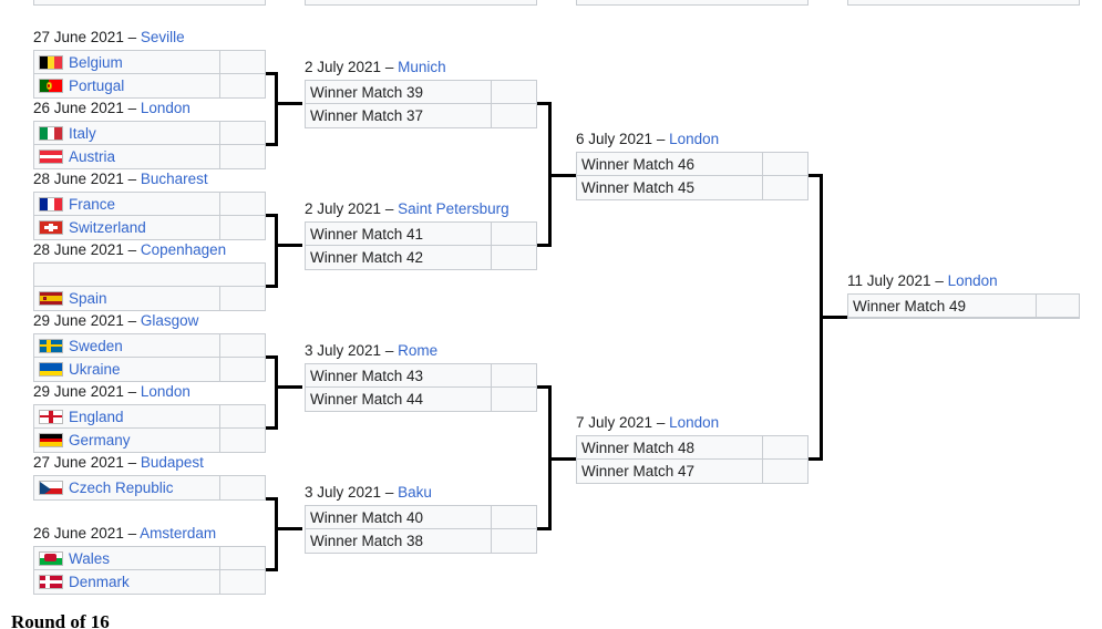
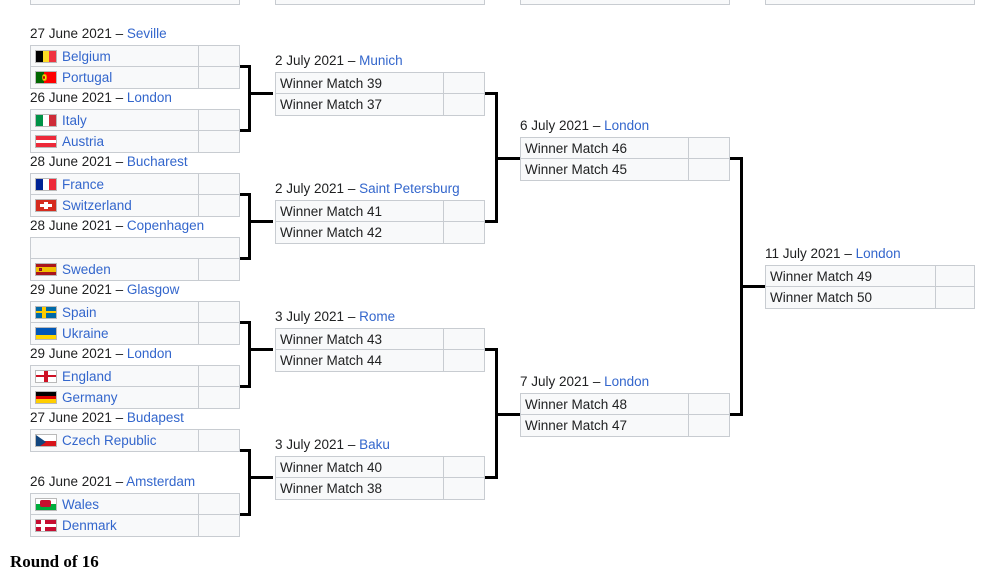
  27 June 2021 – Seville
  Belgium
  Portugal
  26 June 2021 – London
  Italy
  Austria
  28 June 2021 – Bucharest
  France
  Switzerland
  28 June 2021 – Copenhagen
- Spain
+ Sweden
  29 June 2021 – Glasgow
- Sweden
+ Spain
  Ukraine
  29 June 2021 – London
  England
  Germany
  27 June 2021 – Budapest
  Czech Republic
  26 June 2021 – Amsterdam
  Wales
  Denmark
  2 July 2021 – Munich
  Winner Match 39
  Winner Match 37
  2 July 2021 – Saint Petersburg
  Winner Match 41
  Winner Match 42
  3 July 2021 – Rome
  Winner Match 43
  Winner Match 44
  3 July 2021 – Baku
  Winner Match 40
  Winner Match 38
  6 July 2021 – London
  Winner Match 46
  Winner Match 45
  7 July 2021 – London
  Winner Match 48
  Winner Match 47
  11 July 2021 – London
  Winner Match 49
+ Winner Match 50
  Round of 16
